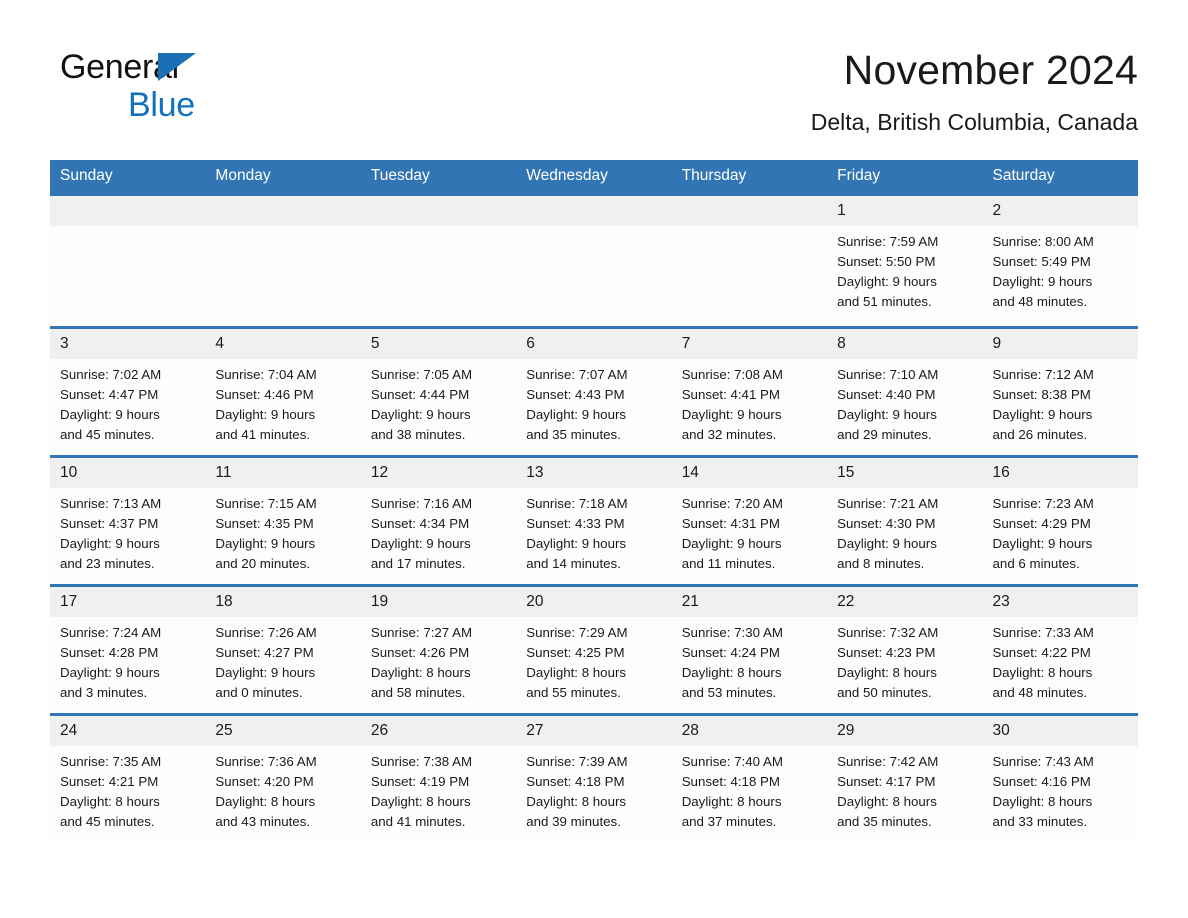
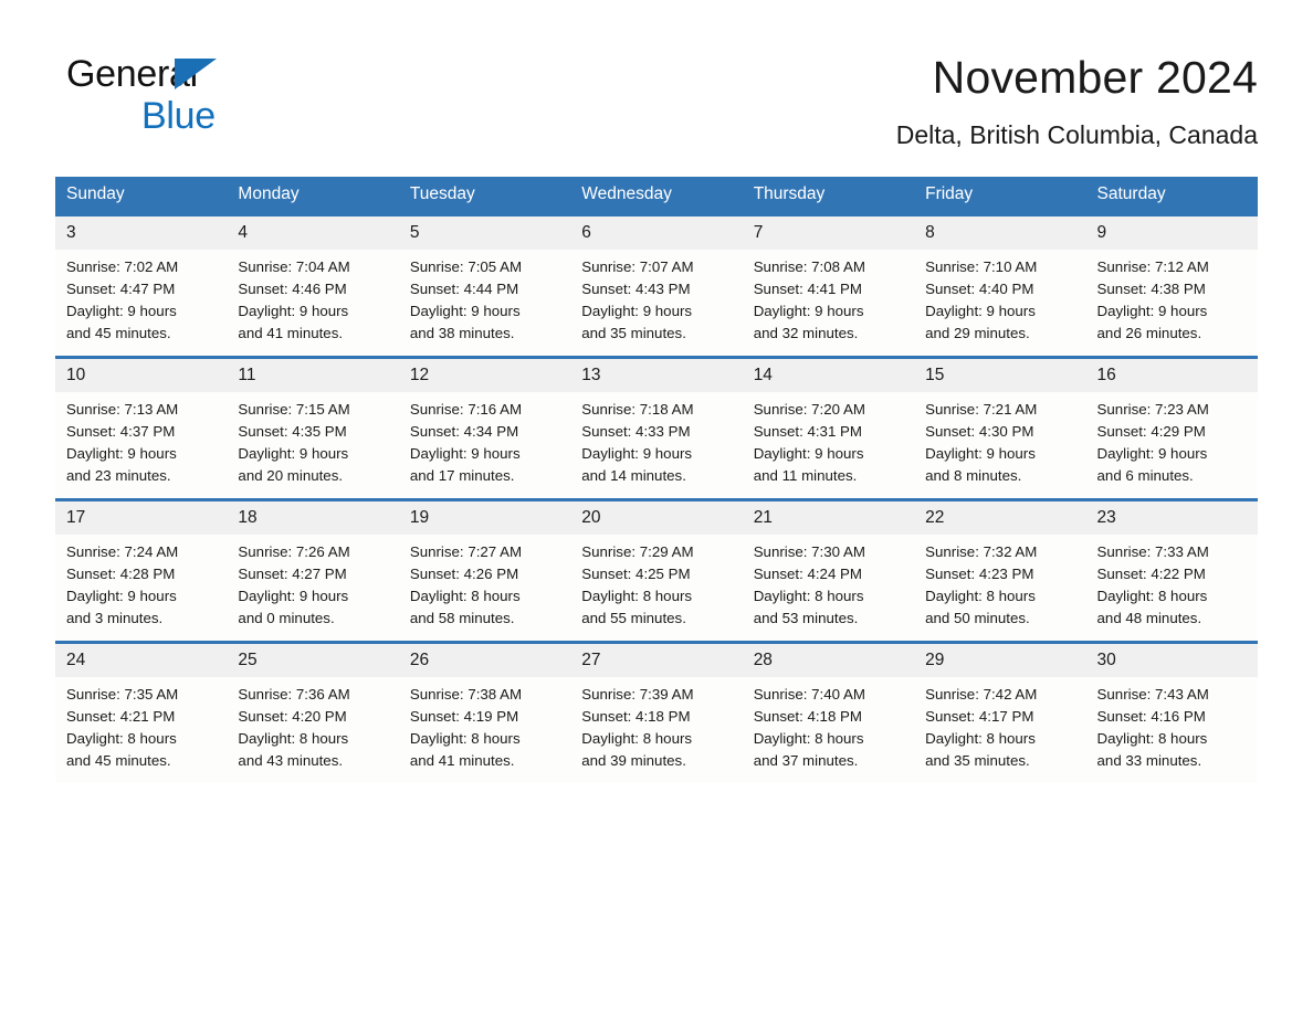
  General
  Blue
  November 2024
  Delta, British Columbia, Canada
  Sunday	Monday	Tuesday	Wednesday	Thursday	Friday	Saturday
- 					1Sunrise: 7:59 AMSunset: 5:50 PMDaylight: 9 hoursand 51 minutes.	2Sunrise: 8:00 AMSunset: 5:49 PMDaylight: 9 hoursand 48 minutes.
- 3Sunrise: 7:02 AMSunset: 4:47 PMDaylight: 9 hoursand 45 minutes.	4Sunrise: 7:04 AMSunset: 4:46 PMDaylight: 9 hoursand 41 minutes.	5Sunrise: 7:05 AMSunset: 4:44 PMDaylight: 9 hoursand 38 minutes.	6Sunrise: 7:07 AMSunset: 4:43 PMDaylight: 9 hoursand 35 minutes.	7Sunrise: 7:08 AMSunset: 4:41 PMDaylight: 9 hoursand 32 minutes.	8Sunrise: 7:10 AMSunset: 4:40 PMDaylight: 9 hoursand 29 minutes.	9Sunrise: 7:12 AMSunset: 8:38 PMDaylight: 9 hoursand 26 minutes.
+ 3Sunrise: 7:02 AMSunset: 4:47 PMDaylight: 9 hoursand 45 minutes.	4Sunrise: 7:04 AMSunset: 4:46 PMDaylight: 9 hoursand 41 minutes.	5Sunrise: 7:05 AMSunset: 4:44 PMDaylight: 9 hoursand 38 minutes.	6Sunrise: 7:07 AMSunset: 4:43 PMDaylight: 9 hoursand 35 minutes.	7Sunrise: 7:08 AMSunset: 4:41 PMDaylight: 9 hoursand 32 minutes.	8Sunrise: 7:10 AMSunset: 4:40 PMDaylight: 9 hoursand 29 minutes.	9Sunrise: 7:12 AMSunset: 4:38 PMDaylight: 9 hoursand 26 minutes.
  10Sunrise: 7:13 AMSunset: 4:37 PMDaylight: 9 hoursand 23 minutes.	11Sunrise: 7:15 AMSunset: 4:35 PMDaylight: 9 hoursand 20 minutes.	12Sunrise: 7:16 AMSunset: 4:34 PMDaylight: 9 hoursand 17 minutes.	13Sunrise: 7:18 AMSunset: 4:33 PMDaylight: 9 hoursand 14 minutes.	14Sunrise: 7:20 AMSunset: 4:31 PMDaylight: 9 hoursand 11 minutes.	15Sunrise: 7:21 AMSunset: 4:30 PMDaylight: 9 hoursand 8 minutes.	16Sunrise: 7:23 AMSunset: 4:29 PMDaylight: 9 hoursand 6 minutes.
  17Sunrise: 7:24 AMSunset: 4:28 PMDaylight: 9 hoursand 3 minutes.	18Sunrise: 7:26 AMSunset: 4:27 PMDaylight: 9 hoursand 0 minutes.	19Sunrise: 7:27 AMSunset: 4:26 PMDaylight: 8 hoursand 58 minutes.	20Sunrise: 7:29 AMSunset: 4:25 PMDaylight: 8 hoursand 55 minutes.	21Sunrise: 7:30 AMSunset: 4:24 PMDaylight: 8 hoursand 53 minutes.	22Sunrise: 7:32 AMSunset: 4:23 PMDaylight: 8 hoursand 50 minutes.	23Sunrise: 7:33 AMSunset: 4:22 PMDaylight: 8 hoursand 48 minutes.
  24Sunrise: 7:35 AMSunset: 4:21 PMDaylight: 8 hoursand 45 minutes.	25Sunrise: 7:36 AMSunset: 4:20 PMDaylight: 8 hoursand 43 minutes.	26Sunrise: 7:38 AMSunset: 4:19 PMDaylight: 8 hoursand 41 minutes.	27Sunrise: 7:39 AMSunset: 4:18 PMDaylight: 8 hoursand 39 minutes.	28Sunrise: 7:40 AMSunset: 4:18 PMDaylight: 8 hoursand 37 minutes.	29Sunrise: 7:42 AMSunset: 4:17 PMDaylight: 8 hoursand 35 minutes.	30Sunrise: 7:43 AMSunset: 4:16 PMDaylight: 8 hoursand 33 minutes.
